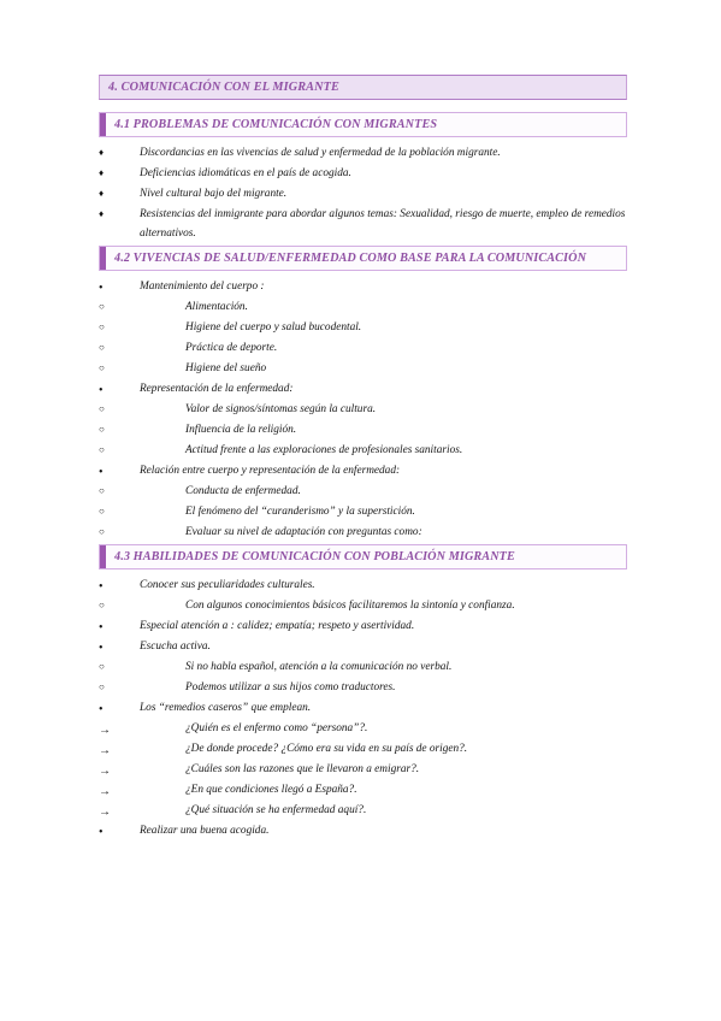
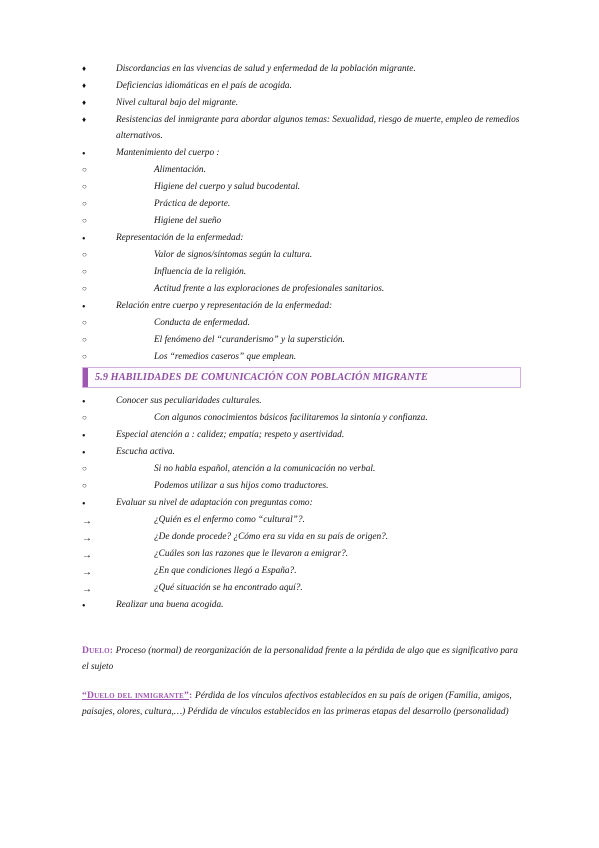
- 4. COMUNICACIÓN CON EL MIGRANTE
- 4.1 PROBLEMAS DE COMUNICACIÓN CON MIGRANTES
  ♦
  Discordancias en las vivencias de salud y enfermedad de la población migrante.
  ♦
  Deficiencias idiomáticas en el país de acogida.
  ♦
  Nivel cultural bajo del migrante.
  ♦
  Resistencias del inmigrante para abordar algunos temas: Sexualidad, riesgo de muerte, empleo de remedios alternativos.
- 4.2 VIVENCIAS DE SALUD/ENFERMEDAD COMO BASE PARA LA COMUNICACIÓN
  •
  Mantenimiento del cuerpo :
  ○
  Alimentación.
  ○
  Higiene del cuerpo y salud bucodental.
  ○
  Práctica de deporte.
  ○
  Higiene del sueño
  •
  Representación de la enfermedad:
  ○
  Valor de signos/síntomas según la cultura.
  ○
  Influencia de la religión.
  ○
  Actitud frente a las exploraciones de profesionales sanitarios.
  •
  Relación entre cuerpo y representación de la enfermedad:
  ○
  Conducta de enfermedad.
  ○
  El fenómeno del “curanderismo” y la superstición.
  ○
- Evaluar su nivel de adaptación con preguntas como:
+ Los “remedios caseros” que emplean.
- 4.3 HABILIDADES DE COMUNICACIÓN CON POBLACIÓN MIGRANTE
+ 5.9 HABILIDADES DE COMUNICACIÓN CON POBLACIÓN MIGRANTE
  •
  Conocer sus peculiaridades culturales.
  ○
  Con algunos conocimientos básicos facilitaremos la sintonía y confianza.
  •
  Especial atención a : calidez; empatía; respeto y asertividad.
  •
  Escucha activa.
  ○
  Si no habla español, atención a la comunicación no verbal.
  ○
  Podemos utilizar a sus hijos como traductores.
  •
- Los “remedios caseros” que emplean.
+ Evaluar su nivel de adaptación con preguntas como:
  →
- ¿Quién es el enfermo como “persona”?.
+ ¿Quién es el enfermo como “cultural”?.
  →
  ¿De donde procede? ¿Cómo era su vida en su país de origen?.
  →
  ¿Cuáles son las razones que le llevaron a emigrar?.
  →
  ¿En que condiciones llegó a España?.
  →
- ¿Qué situación se ha enfermedad aquí?.
+ ¿Qué situación se ha encontrado aquí?.
  •
  Realizar una buena acogida.
+ Duelo: Proceso (normal) de reorganización de la personalidad frente a la pérdida de algo que es significativo para el sujeto
+ “Duelo del inmigrante”: Pérdida de los vínculos afectivos establecidos en su país de origen (Familia, amigos, paisajes, olores, cultura,…) Pérdida de vínculos establecidos en las primeras etapas del desarrollo (personalidad)
